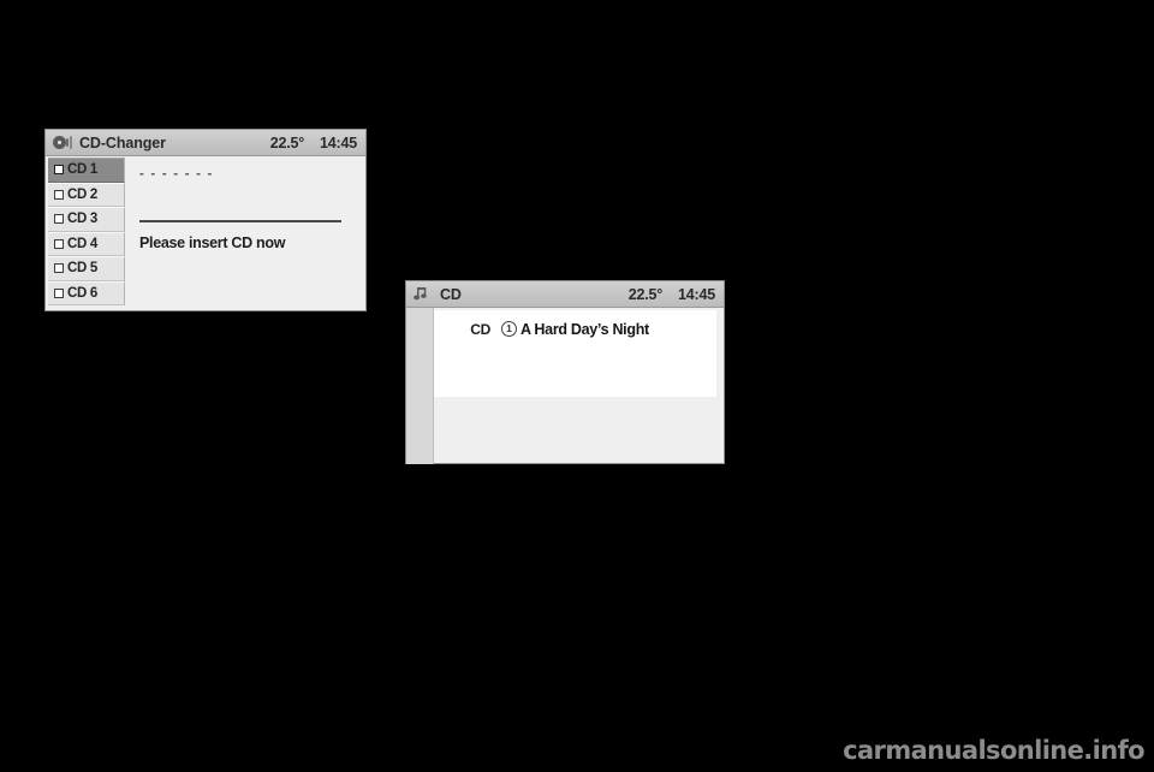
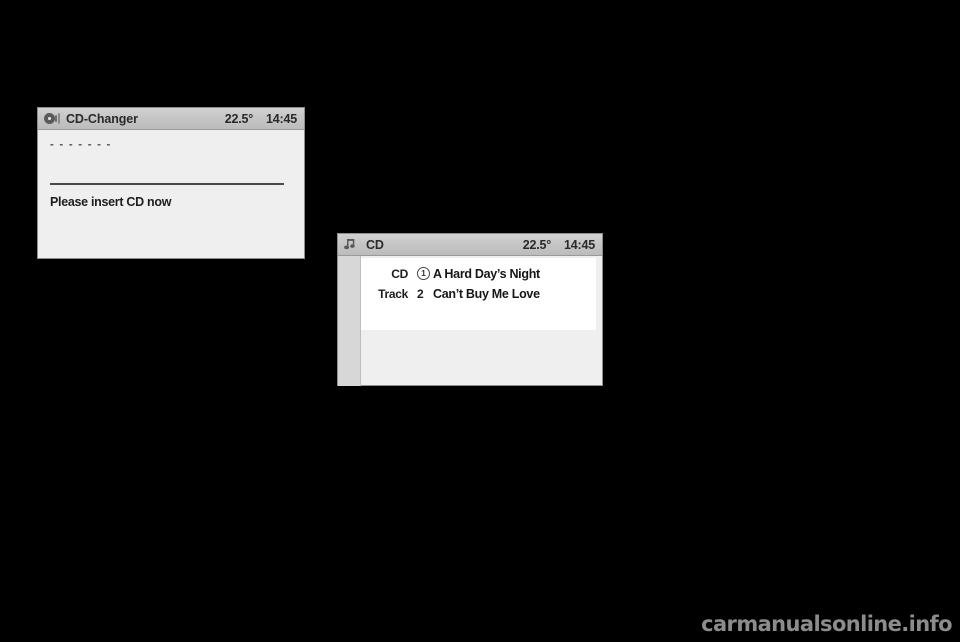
  CD-Changer
  22.5°
  14:45
- CD 1
- CD 2
- CD 3
- CD 4
- CD 5
- CD 6
  - - - - - - -
  Please insert CD now
  CD
  22.5°
  14:45
  CD
  1
  A Hard Day’s Night
+ Track
+ 2
+ Can’t Buy Me Love
  carmanualsonline.info
